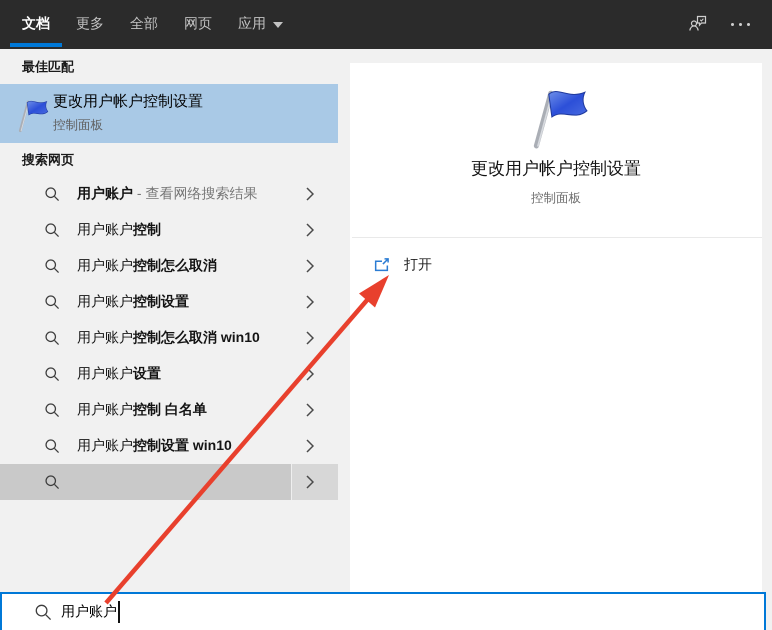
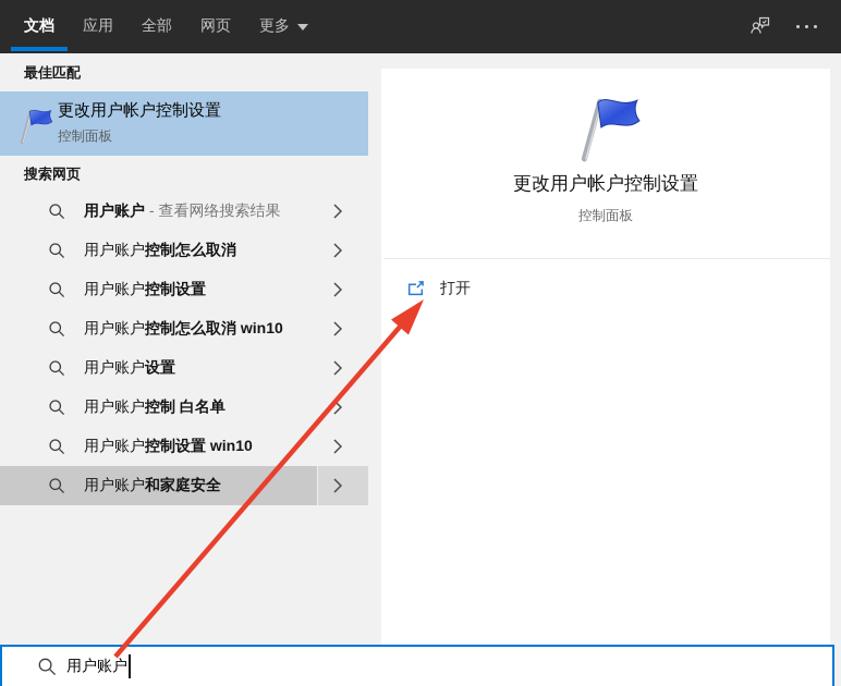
  文档
- 更多
+ 应用
  全部
  网页
- 应用
+ 更多
  最佳匹配
  更改用户帐户控制设置
  控制面板
  搜索网页
  用户账户 - 查看网络搜索结果
- 用户账户控制
  用户账户控制怎么取消
  用户账户控制设置
  用户账户控制怎么取消 win10
  用户账户设置
  用户账户控制 白名单
  用户账户控制设置 win10
+ 用户账户和家庭安全
  更改用户帐户控制设置
  控制面板
  打开
  用户账户
